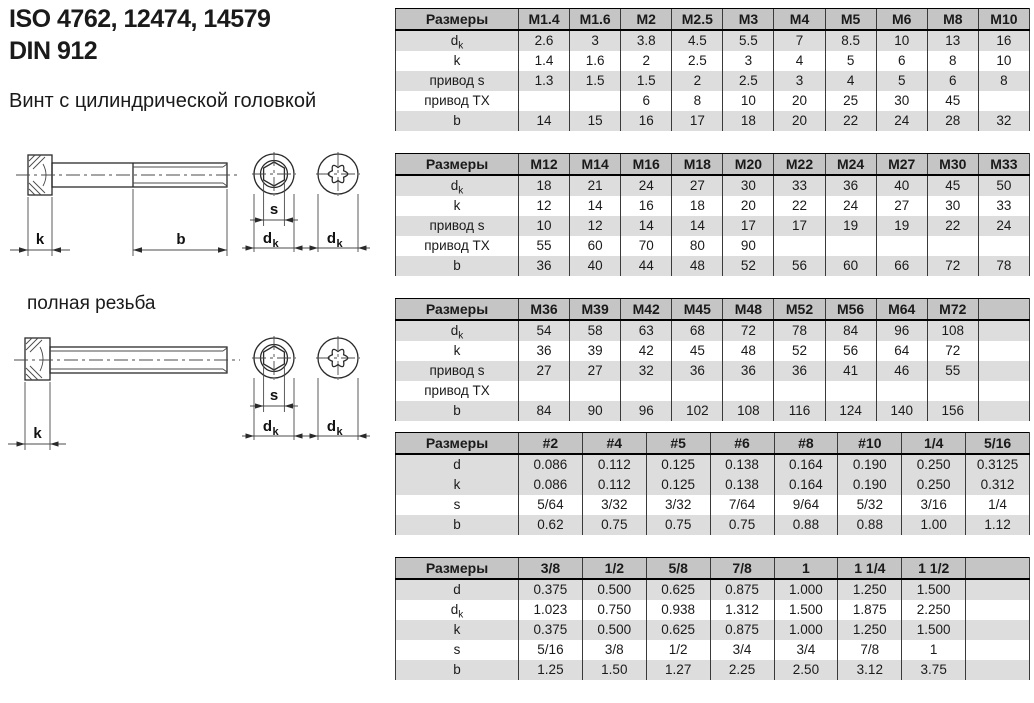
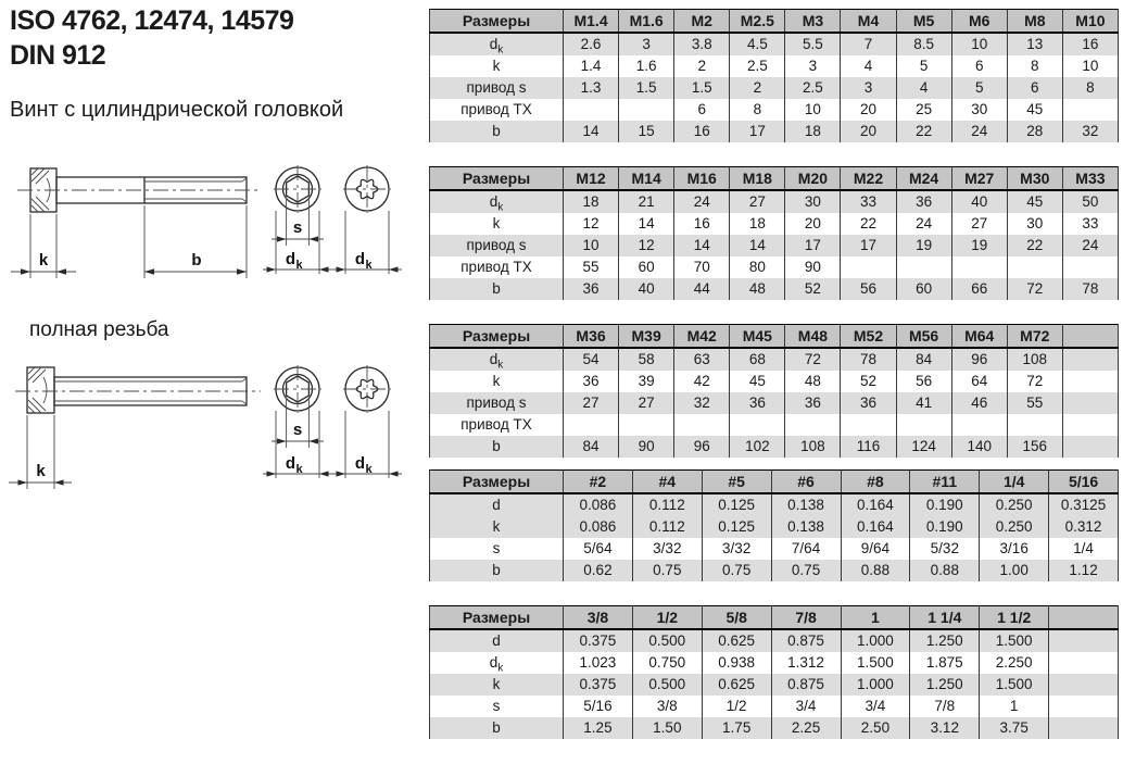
  ISO 4762, 12474, 14579
  DIN 912
  Винт с цилиндрической головкой
  k
  b
  s
  d
  k
  d
  k
  полная резьба
  k
  s
  d
  k
  d
  k
  Размеры	M1.4	M1.6	M2	M2.5	M3	M4	M5	M6	M8	M10
  dk	2.6	3	3.8	4.5	5.5	7	8.5	10	13	16
  k	1.4	1.6	2	2.5	3	4	5	6	8	10
  привод s	1.3	1.5	1.5	2	2.5	3	4	5	6	8
  привод TX			6	8	10	20	25	30	45
  b	14	15	16	17	18	20	22	24	28	32
  Размеры	M12	M14	M16	M18	M20	M22	M24	M27	M30	M33
  dk	18	21	24	27	30	33	36	40	45	50
  k	12	14	16	18	20	22	24	27	30	33
  привод s	10	12	14	14	17	17	19	19	22	24
  привод TX	55	60	70	80	90
  b	36	40	44	48	52	56	60	66	72	78
  Размеры	M36	M39	M42	M45	M48	M52	M56	M64	M72
  dk	54	58	63	68	72	78	84	96	108
  k	36	39	42	45	48	52	56	64	72
  привод s	27	27	32	36	36	36	41	46	55
  привод TX
  b	84	90	96	102	108	116	124	140	156
- Размеры	#2	#4	#5	#6	#8	#10	1/4	5/16
+ Размеры	#2	#4	#5	#6	#8	#11	1/4	5/16
  d	0.086	0.112	0.125	0.138	0.164	0.190	0.250	0.3125
  k	0.086	0.112	0.125	0.138	0.164	0.190	0.250	0.312
  s	5/64	3/32	3/32	7/64	9/64	5/32	3/16	1/4
  b	0.62	0.75	0.75	0.75	0.88	0.88	1.00	1.12
  Размеры	3/8	1/2	5/8	7/8	1	1 1/4	1 1/2
  d	0.375	0.500	0.625	0.875	1.000	1.250	1.500
  dk	1.023	0.750	0.938	1.312	1.500	1.875	2.250
  k	0.375	0.500	0.625	0.875	1.000	1.250	1.500
  s	5/16	3/8	1/2	3/4	3/4	7/8	1
- b	1.25	1.50	1.27	2.25	2.50	3.12	3.75
+ b	1.25	1.50	1.75	2.25	2.50	3.12	3.75
